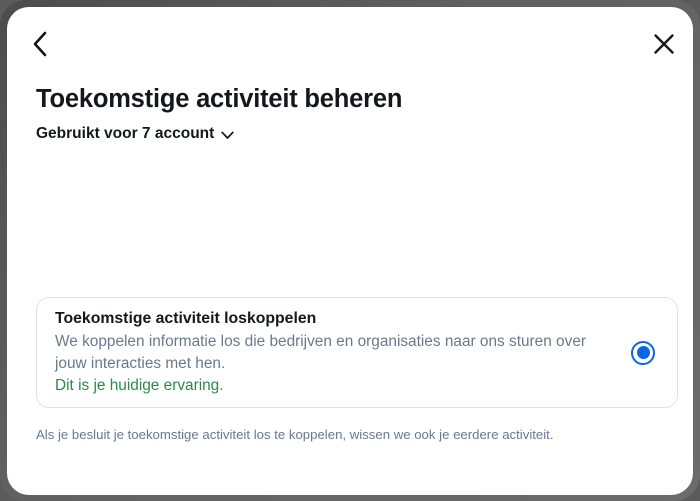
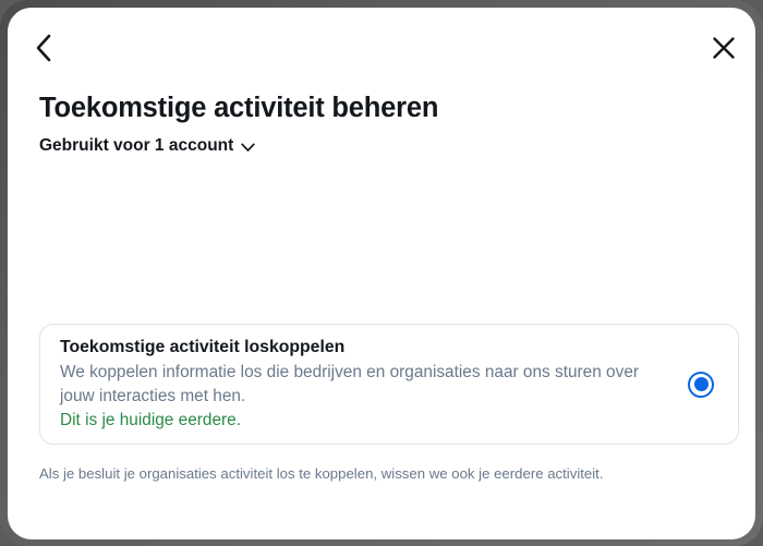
  Toekomstige activiteit beheren
- Gebruikt voor 7 account
+ Gebruikt voor 1 account
  Toekomstige activiteit loskoppelen
  We koppelen informatie los die bedrijven en organisaties naar ons sturen over jouw interacties met hen.
- Dit is je huidige ervaring.
+ Dit is je huidige eerdere.
- Als je besluit je toekomstige activiteit los te koppelen, wissen we ook je eerdere activiteit.
+ Als je besluit je organisaties activiteit los te koppelen, wissen we ook je eerdere activiteit.
